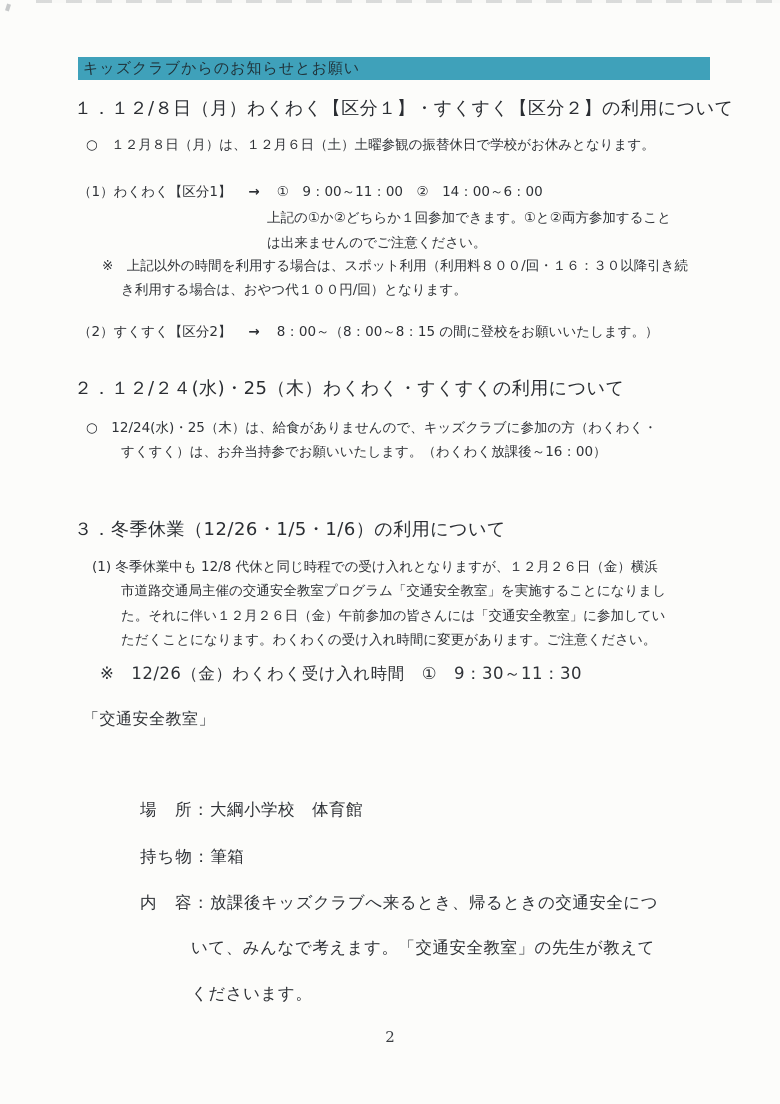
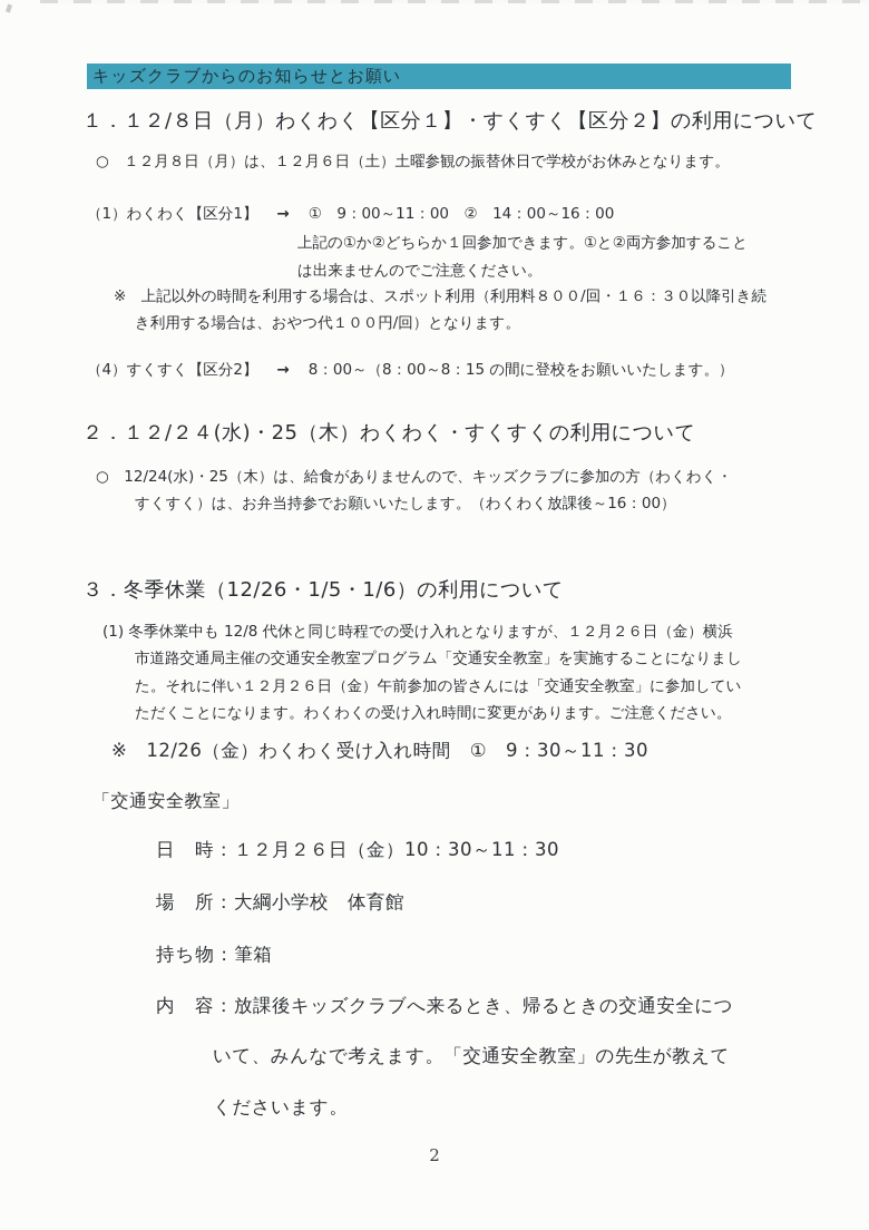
  キッズクラブからのお知らせとお願い
  １．１２/８日（月）わくわく【区分１】・すくすく【区分２】の利用について
  ○ １２月８日（月）は、１２月６日（土）土曜参観の振替休日で学校がお休みとなります。
  （1）わくわく【区分1】
  →
- ① 9：00～11：00 ② 14：00～6：00
+ ① 9：00～11：00 ② 14：00～16：00
  上記の①か②どちらか１回参加できます。①と②両方参加すること
  は出来ませんのでご注意ください。
  ※ 上記以外の時間を利用する場合は、スポット利用（利用料８００/回・１６：３０以降引き続
  き利用する場合は、おやつ代１００円/回）となります。
- （2）すくすく【区分2】
+ （4）すくすく【区分2】
  →
  8：00～（8：00～8：15 の間に登校をお願いいたします。）
  ２．１２/２４(水)・25（木）わくわく・すくすくの利用について
  ○ 12/24(水)・25（木）は、給食がありませんので、キッズクラブに参加の方（わくわく・
  すくすく）は、お弁当持参でお願いいたします。（わくわく放課後～16：00）
  ３．冬季休業（12/26・1/5・1/6）の利用について
  (1) 冬季休業中も 12/8 代休と同じ時程での受け入れとなりますが、１２月２６日（金）横浜
  市道路交通局主催の交通安全教室プログラム「交通安全教室」を実施することになりまし
  た。それに伴い１２月２６日（金）午前参加の皆さんには「交通安全教室」に参加してい
  ただくことになります。わくわくの受け入れ時間に変更があります。ご注意ください。
  ※ 12/26（金）わくわく受け入れ時間 ① 9：30～11：30
  「交通安全教室」
+ 日 時：１２月２６日（金）10：30～11：30
  場 所：大綱小学校 体育館
  持ち物：筆箱
  内 容：放課後キッズクラブへ来るとき、帰るときの交通安全につ
  いて、みんなで考えます。「交通安全教室」の先生が教えて
  くださいます。
  2
